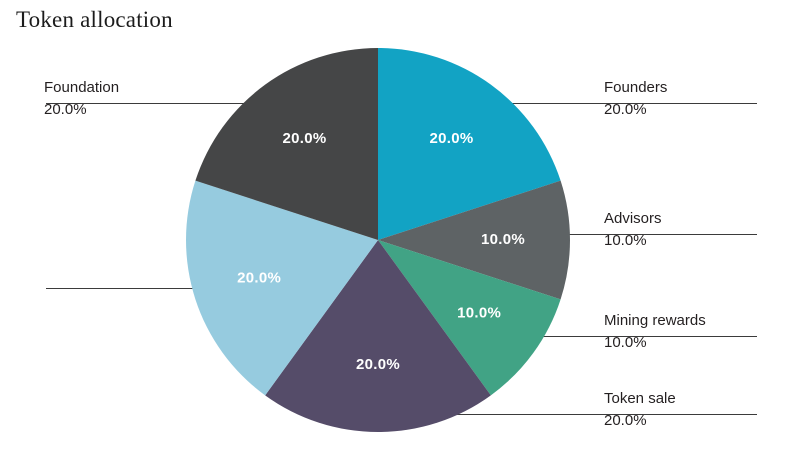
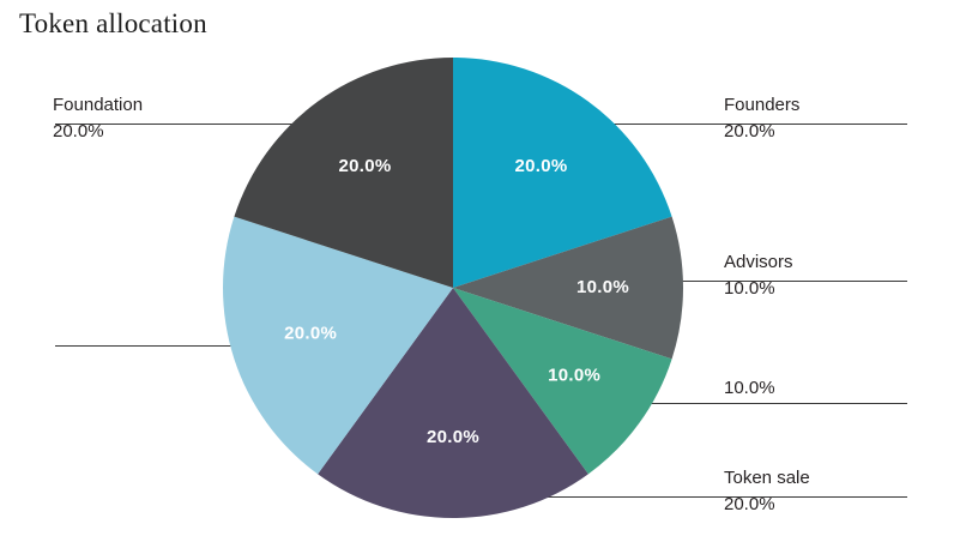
  Token allocation
  20.0%
  10.0%
  10.0%
  20.0%
  20.0%
  20.0%
  Foundation
  20.0%
  Founders
  20.0%
  Advisors
  10.0%
- Mining rewards
  10.0%
  Token sale
  20.0%
